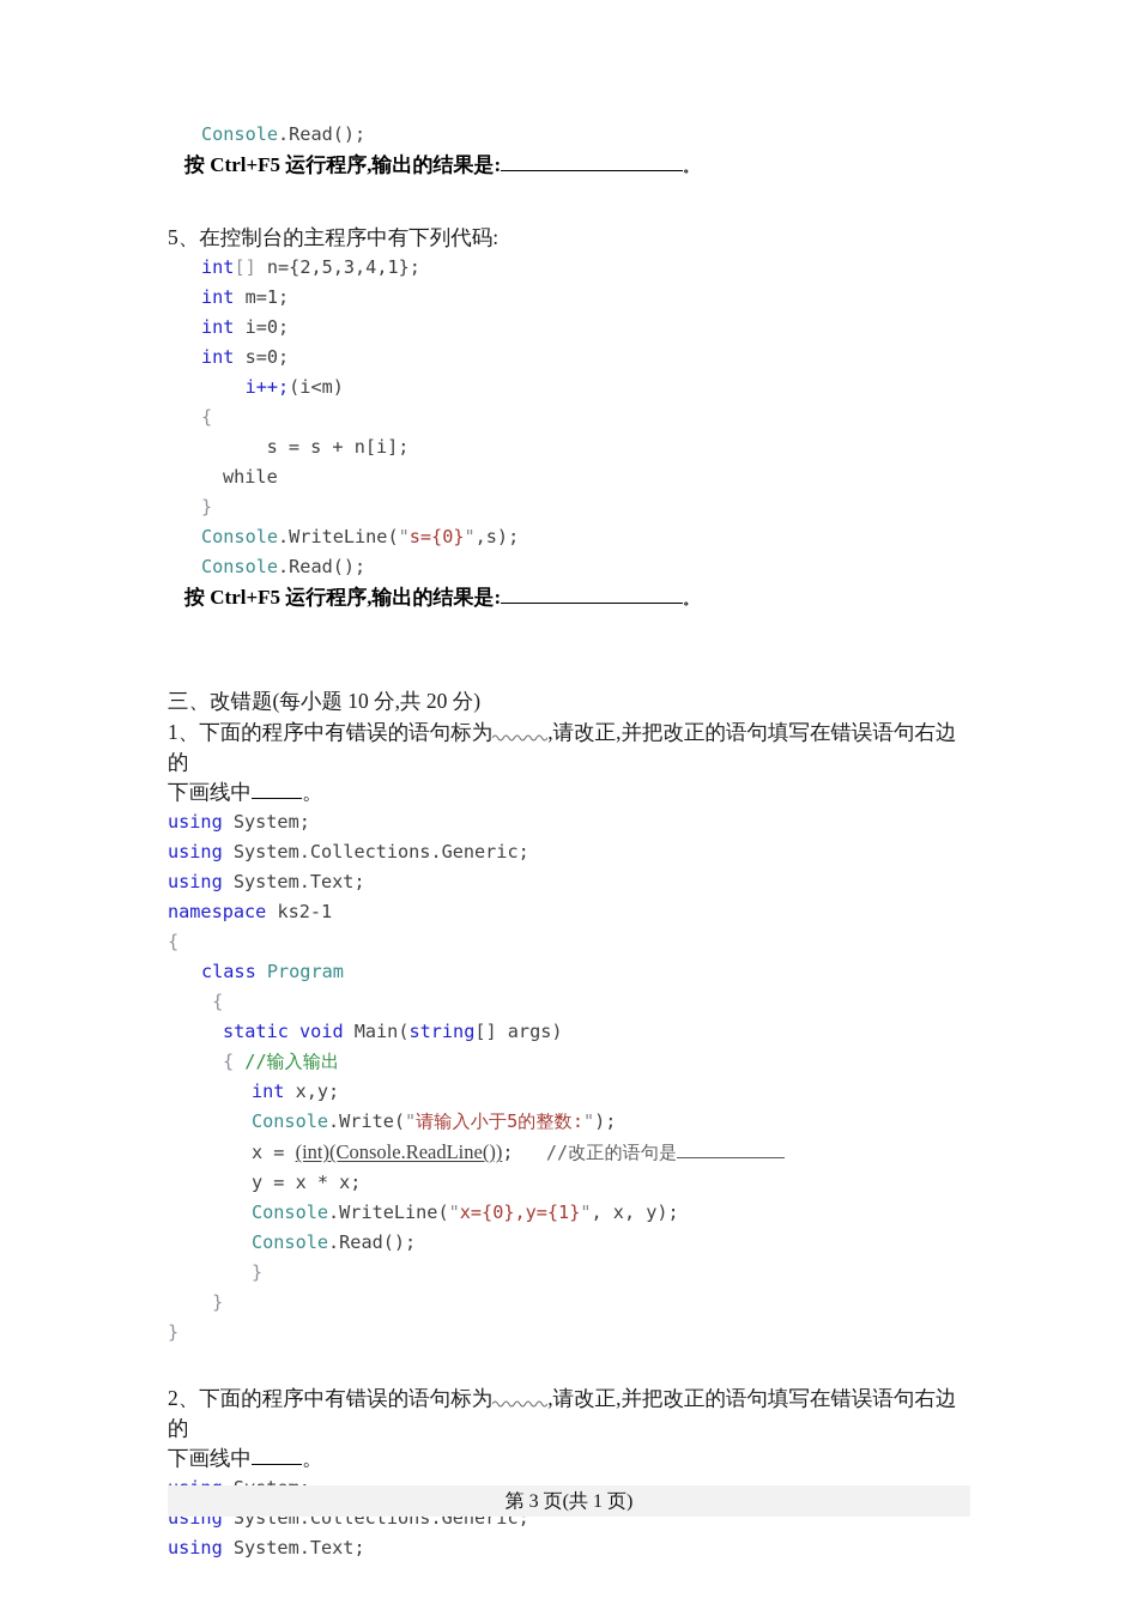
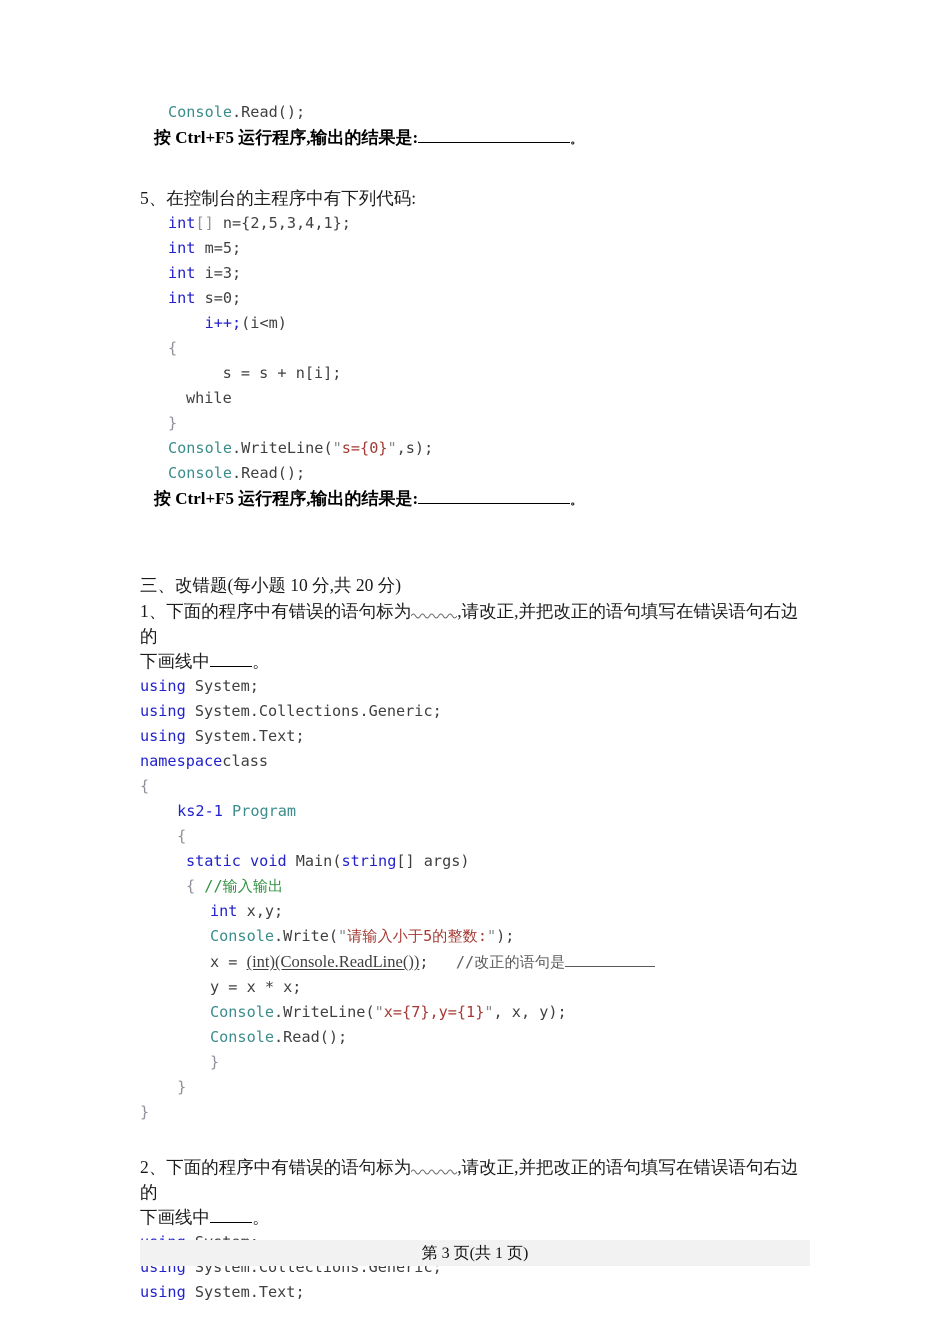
  Console.Read();
  按 Ctrl+F5 运行程序,输出的结果是: 。
  5、在控制台的主程序中有下列代码:
  int[] n={2,5,3,4,1};
- int m=1;
+ int m=5;
- int i=0;
+ int i=3;
  int s=0;
  i++;(i<m)
  {
  s = s + n[i];
  while
  }
  Console.WriteLine("s={0}",s);
  Console.Read();
  按 Ctrl+F5 运行程序,输出的结果是: 。
  三、改错题(每小题 10 分,共 20 分)
  1、下面的程序中有错误的语句标为 ,请改正,并把改正的语句填写在错误语句右边的
  下画线中 。
  using System;
  using System.Collections.Generic;
  using System.Text;
- namespace ks2-1
+ namespaceclass
  {
- class Program
+ ks2-1 Program
  {
  static void Main(string[] args)
  { //输入输出
  int x,y;
  Console.Write("请输入小于5的整数:");
  x = (int)(Console.ReadLine()); //改正的语句是
  y = x * x;
- Console.WriteLine("x={0},y={1}", x, y);
+ Console.WriteLine("x={7},y={1}", x, y);
  Console.Read();
  }
  }
  }
  2、下面的程序中有错误的语句标为 ,请改正,并把改正的语句填写在错误语句右边的
  下画线中 。
  using System.Collections.Generic;
  using System.Text;
  第 3 页(共 1 页)
